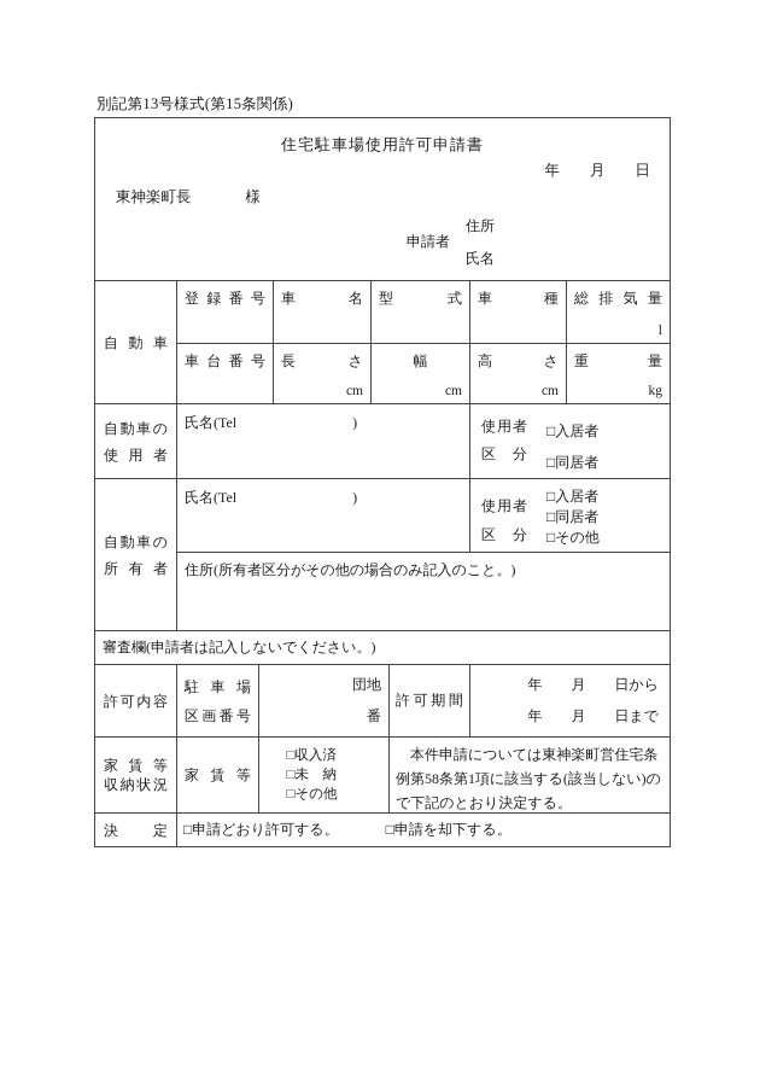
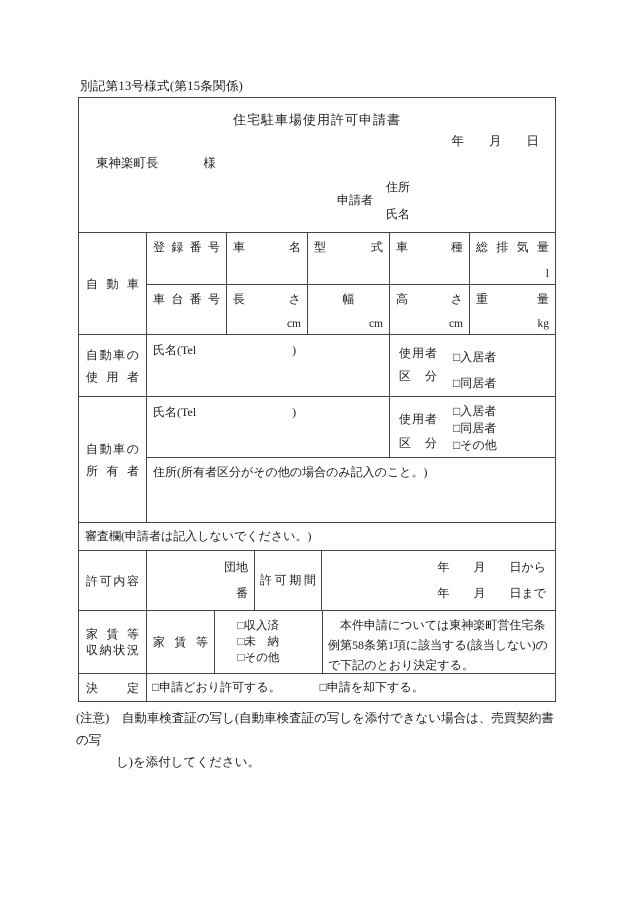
  別記第13号様式(第15条関係)
  住宅駐車場使用許可申請書
  年 月 日
  東神楽町長 様
  住所
  申請者
  氏名
  自動車
  登録番号
  車名
  型式
  車種
  総排気量
  l
  車台番号
  長さ
  cm
  幅
  cm
  高さ
  cm
  重量
  kg
  自動車の
  使用者
  氏名(Tel )
  使用者
  区分
  □入居者
  □同居者
  自動車の
  所有者
  氏名(Tel )
  使用者
  区分
  □入居者
  □同居者
  □その他
  住所(所有者区分がその他の場合のみ記入のこと。)
  審査欄(申請者は記入しないでください。)
  許可内容
- 駐車場
- 区画番号
  団地
  番
  許可期間
  年 月 日から
  年 月 日まで
  家賃等
  収納状況
  家賃等
  □収入済
  □未 納
  □その他
  本件申請については東神楽町営住宅条例第58条第1項に該当する(該当しない)ので下記のとおり決定する。
  決定
  □申請どおり許可する。
  □申請を却下する。
+ (注意) 自動車検査証の写し(自動車検査証の写しを添付できない場合は、売買契約書の写
+ し)を添付してください。
